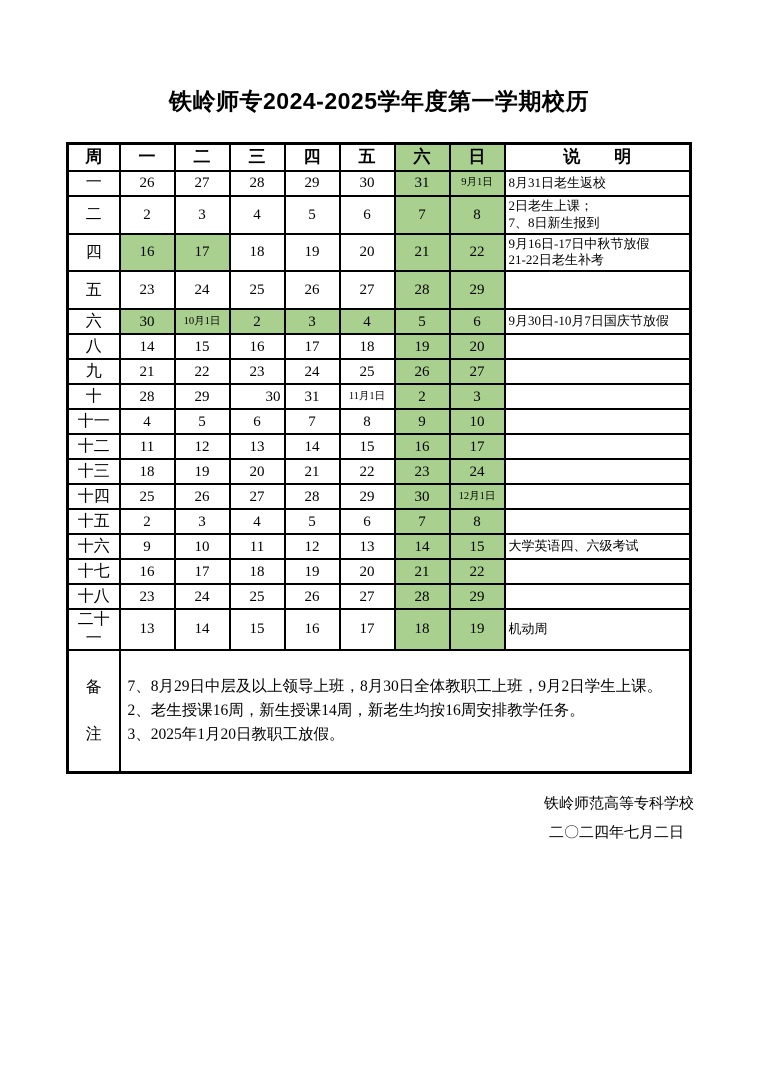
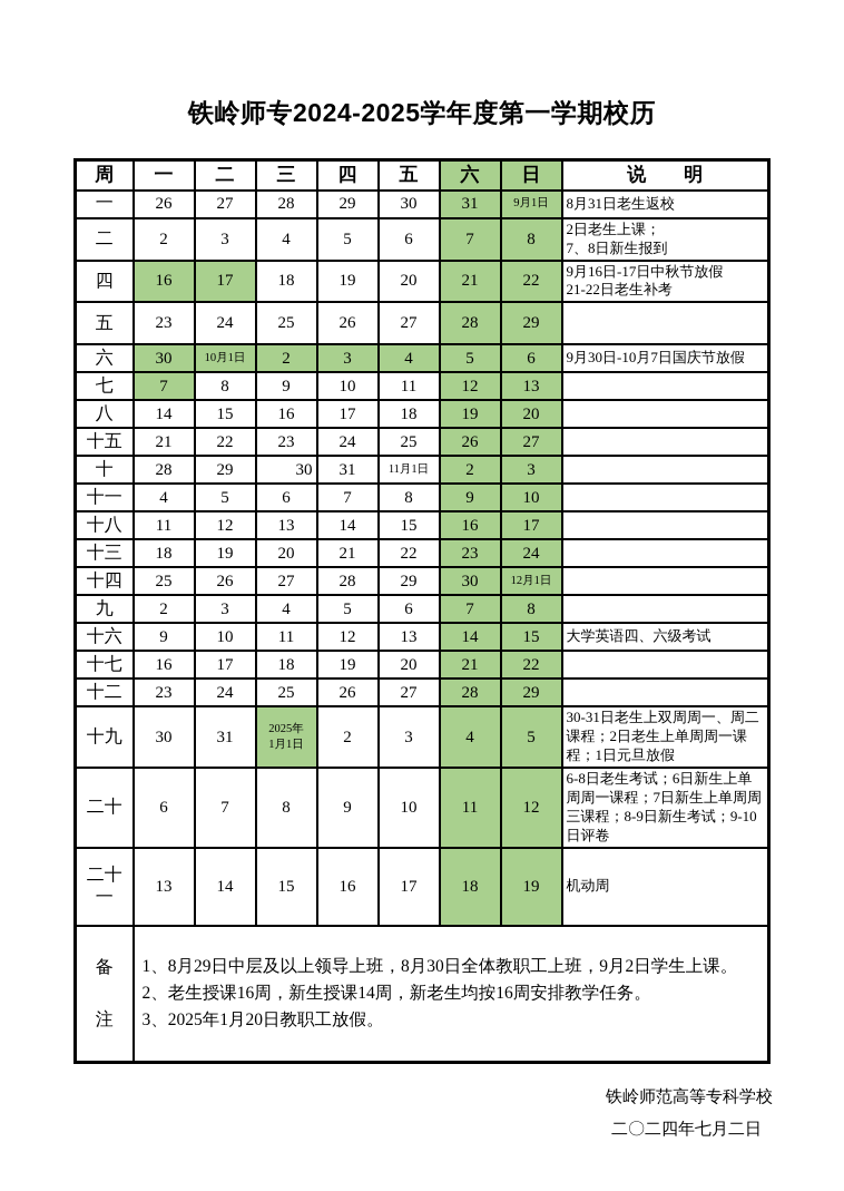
  铁岭师专2024-2025学年度第一学期校历
  周	一	二	三	四	五	六	日	说 明
  一	26	27	28	29	30	31	9月1日	8月31日老生返校
  二	2	3	4	5	6	7	8	2日老生上课； 7、8日新生报到
  四	16	17	18	19	20	21	22	9月16日-17日中秋节放假 21-22日老生补考
  五	23	24	25	26	27	28	29
  六	30	10月1日	2	3	4	5	6	9月30日-10月7日国庆节放假
+ 七	7	8	9	10	11	12	13
  八	14	15	16	17	18	19	20
- 九	21	22	23	24	25	26	27
+ 十五	21	22	23	24	25	26	27
  十	28	29	30	31	11月1日	2	3
  十一	4	5	6	7	8	9	10
- 十二	11	12	13	14	15	16	17
+ 十八	11	12	13	14	15	16	17
  十三	18	19	20	21	22	23	24
  十四	25	26	27	28	29	30	12月1日
- 十五	2	3	4	5	6	7	8
+ 九	2	3	4	5	6	7	8
  十六	9	10	11	12	13	14	15	大学英语四、六级考试
  十七	16	17	18	19	20	21	22
- 十八	23	24	25	26	27	28	29
+ 十二	23	24	25	26	27	28	29
+ 十九	30	31	2025年 1月1日	2	3	4	5	30-31日老生上双周周一、周二课程；2日老生上单周周一课程；1日元旦放假
+ 二十	6	7	8	9	10	11	12	6-8日老生考试；6日新生上单周周一课程；7日新生上单周周三课程；8-9日新生考试；9-10日评卷
  二十一	13	14	15	16	17	18	19	机动周
- 备 注	7、8月29日中层及以上领导上班，8月30日全体教职工上班，9月2日学生上课。 2、老生授课16周，新生授课14周，新老生均按16周安排教学任务。 3、2025年1月20日教职工放假。
+ 备 注	1、8月29日中层及以上领导上班，8月30日全体教职工上班，9月2日学生上课。 2、老生授课16周，新生授课14周，新老生均按16周安排教学任务。 3、2025年1月20日教职工放假。
  铁岭师范高等专科学校
  二〇二四年七月二日
